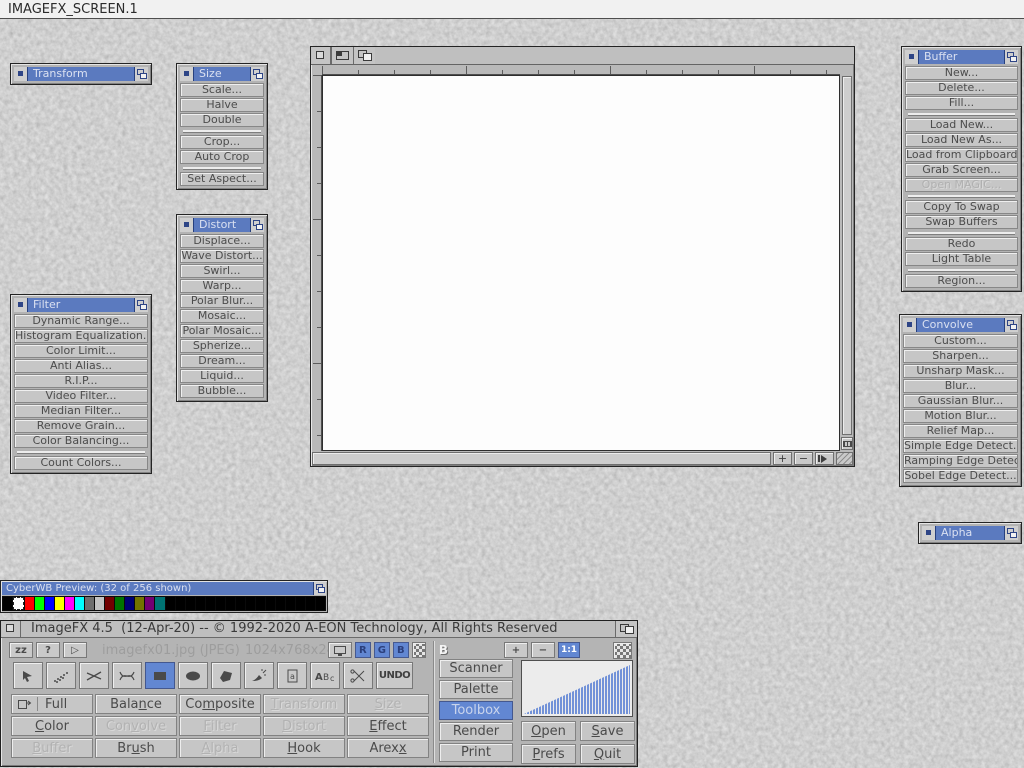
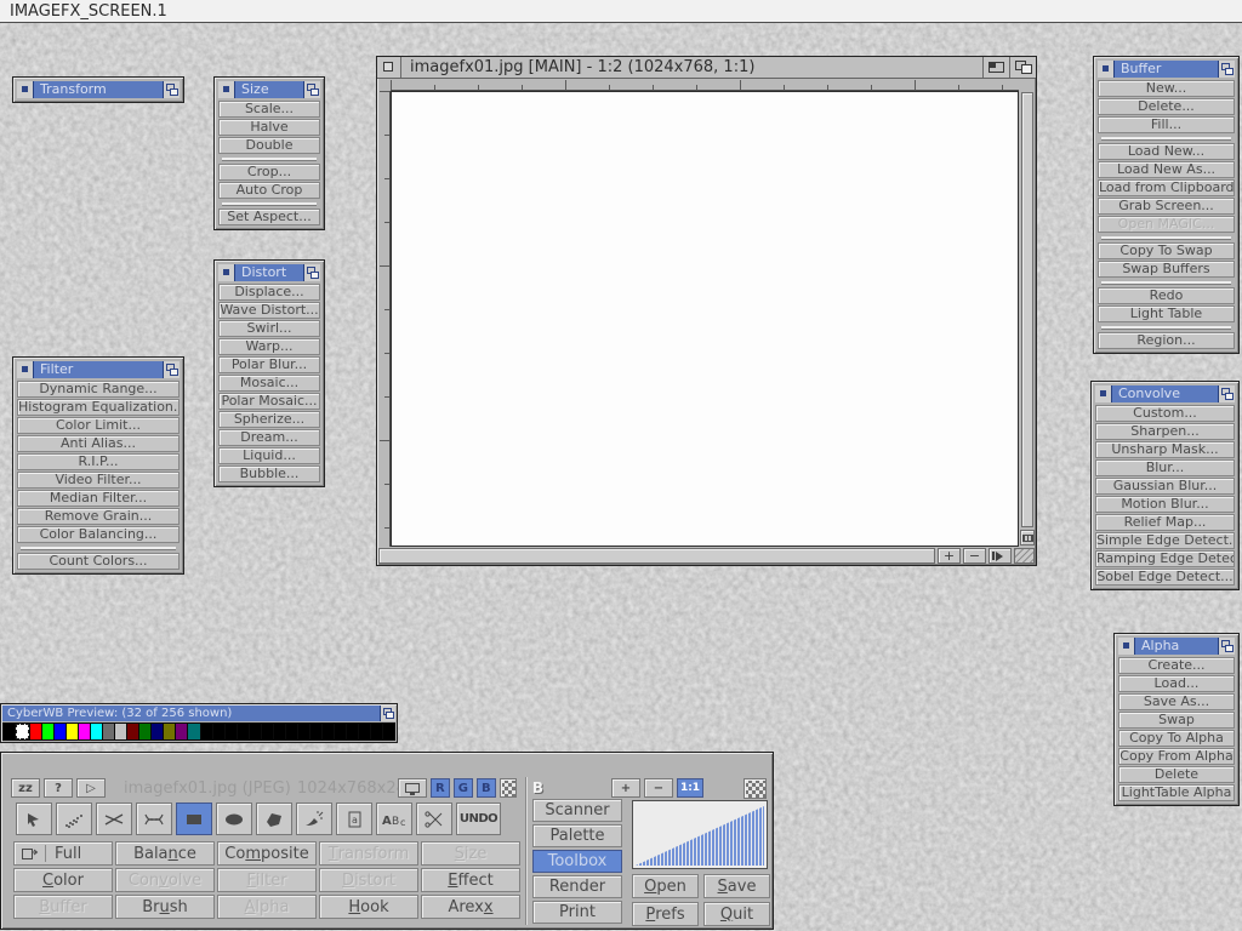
  IMAGEFX_SCREEN.1
  Transform
  Size
  Scale...
  Halve
  Double
  Crop...
  Auto Crop
  Set Aspect...
  Distort
  Displace...
  Wave Distort...
  Swirl...
  Warp...
  Polar Blur...
  Mosaic...
  Polar Mosaic...
  Spherize...
  Dream...
  Liquid...
  Bubble...
  Filter
  Dynamic Range...
  Histogram Equalization.
  Color Limit...
  Anti Alias...
  R.I.P...
  Video Filter...
  Median Filter...
  Remove Grain...
  Color Balancing...
  Count Colors...
  Buffer
  New...
  Delete...
  Fill...
  Load New...
  Load New As...
  Load from Clipboard
  Grab Screen...
  Open MAGIC...
  Copy To Swap
  Swap Buffers
  Redo
  Light Table
  Region...
  Convolve
  Custom...
  Sharpen...
  Unsharp Mask...
  Blur...
  Gaussian Blur...
  Motion Blur...
  Relief Map...
  Simple Edge Detect.
  Ramping Edge Detec
  Sobel Edge Detect...
  Alpha
+ Create...
+ Load...
+ Save As...
+ Swap
+ Copy To Alpha
+ Copy From Alpha
+ Delete
+ LightTable Alpha
+ imagefx01.jpg [MAIN] - 1:2 (1024x768, 1:1)
  +
  −
  CyberWB Preview: (32 of 256 shown)
- ImageFX 4.5 (12-Apr-20) -- © 1992-2020 A-EON Technology, All Rights Reserved
  zz
  ?
  ▷
  R
  G
  B
  B
  +
  −
  1:1
  a
  A
  B
  c
  UNDO
  Full
  Bala
  n
  ce
  Co
  m
  posite
  T
  ransform
  S
  ize
  C
  olor
  Con
  v
  olve
  F
  ilter
  D
  istort
  E
  ffect
  B
  uffer
  Br
  u
  sh
  A
  lpha
  H
  ook
  Arex
  x
  Scanner
  Palette
  Toolbox
  Render
  Print
  O
  pen
  S
  ave
  P
  refs
  Q
  uit
